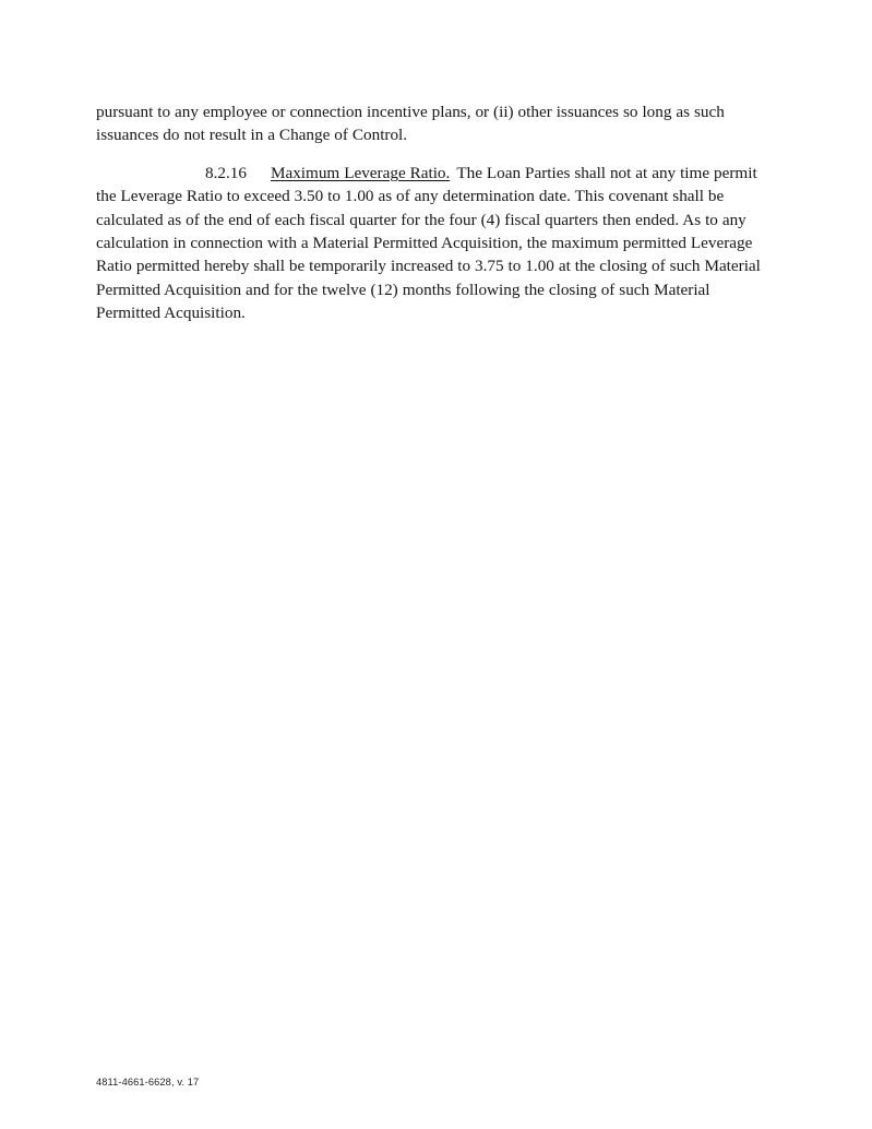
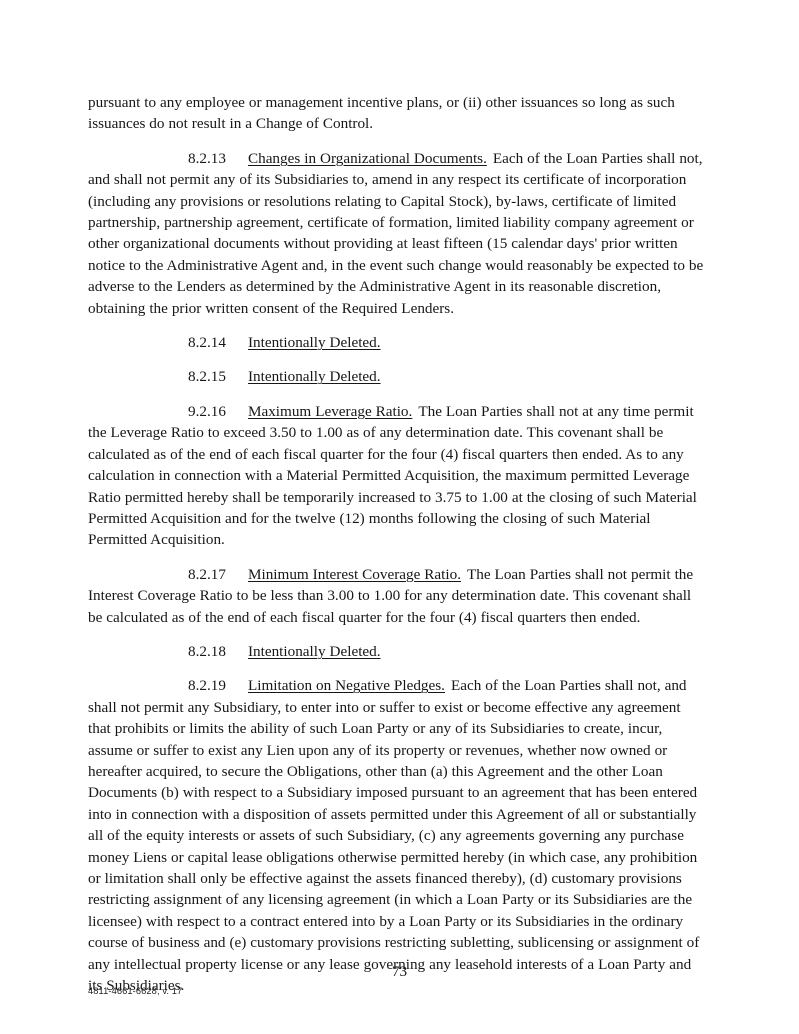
- pursuant to any employee or connection incentive plans, or (ii) other issuances so long as such issuances do not result in a Change of Control.
+ pursuant to any employee or management incentive plans, or (ii) other issuances so long as such issuances do not result in a Change of Control.
+ 8.2.13 Changes in Organizational Documents. Each of the Loan Parties shall not, and shall not permit any of its Subsidiaries to, amend in any respect its certificate of incorporation (including any provisions or resolutions relating to Capital Stock), by-laws, certificate of limited partnership, partnership agreement, certificate of formation, limited liability company agreement or other organizational documents without providing at least fifteen (15 calendar days' prior written notice to the Administrative Agent and, in the event such change would reasonably be expected to be adverse to the Lenders as determined by the Administrative Agent in its reasonable discretion, obtaining the prior written consent of the Required Lenders.
+ 8.2.14 Intentionally Deleted.
+ 8.2.15 Intentionally Deleted.
- 8.2.16 Maximum Leverage Ratio. The Loan Parties shall not at any time permit the Leverage Ratio to exceed 3.50 to 1.00 as of any determination date. This covenant shall be calculated as of the end of each fiscal quarter for the four (4) fiscal quarters then ended. As to any calculation in connection with a Material Permitted Acquisition, the maximum permitted Leverage Ratio permitted hereby shall be temporarily increased to 3.75 to 1.00 at the closing of such Material Permitted Acquisition and for the twelve (12) months following the closing of such Material Permitted Acquisition.
+ 9.2.16 Maximum Leverage Ratio. The Loan Parties shall not at any time permit the Leverage Ratio to exceed 3.50 to 1.00 as of any determination date. This covenant shall be calculated as of the end of each fiscal quarter for the four (4) fiscal quarters then ended. As to any calculation in connection with a Material Permitted Acquisition, the maximum permitted Leverage Ratio permitted hereby shall be temporarily increased to 3.75 to 1.00 at the closing of such Material Permitted Acquisition and for the twelve (12) months following the closing of such Material Permitted Acquisition.
+ 8.2.17 Minimum Interest Coverage Ratio. The Loan Parties shall not permit the Interest Coverage Ratio to be less than 3.00 to 1.00 for any determination date. This covenant shall be calculated as of the end of each fiscal quarter for the four (4) fiscal quarters then ended.
+ 8.2.18 Intentionally Deleted.
+ 8.2.19 Limitation on Negative Pledges. Each of the Loan Parties shall not, and shall not permit any Subsidiary, to enter into or suffer to exist or become effective any agreement that prohibits or limits the ability of such Loan Party or any of its Subsidiaries to create, incur, assume or suffer to exist any Lien upon any of its property or revenues, whether now owned or hereafter acquired, to secure the Obligations, other than (a) this Agreement and the other Loan Documents (b) with respect to a Subsidiary imposed pursuant to an agreement that has been entered into in connection with a disposition of assets permitted under this Agreement of all or substantially all of the equity interests or assets of such Subsidiary, (c) any agreements governing any purchase money Liens or capital lease obligations otherwise permitted hereby (in which case, any prohibition or limitation shall only be effective against the assets financed thereby), (d) customary provisions restricting assignment of any licensing agreement (in which a Loan Party or its Subsidiaries are the licensee) with respect to a contract entered into by a Loan Party or its Subsidiaries in the ordinary course of business and (e) customary provisions restricting subletting, sublicensing or assignment of any intellectual property license or any lease governing any leasehold interests of a Loan Party and its Subsidiaries.
+ 73
  4811-4661-6628, v. 17
